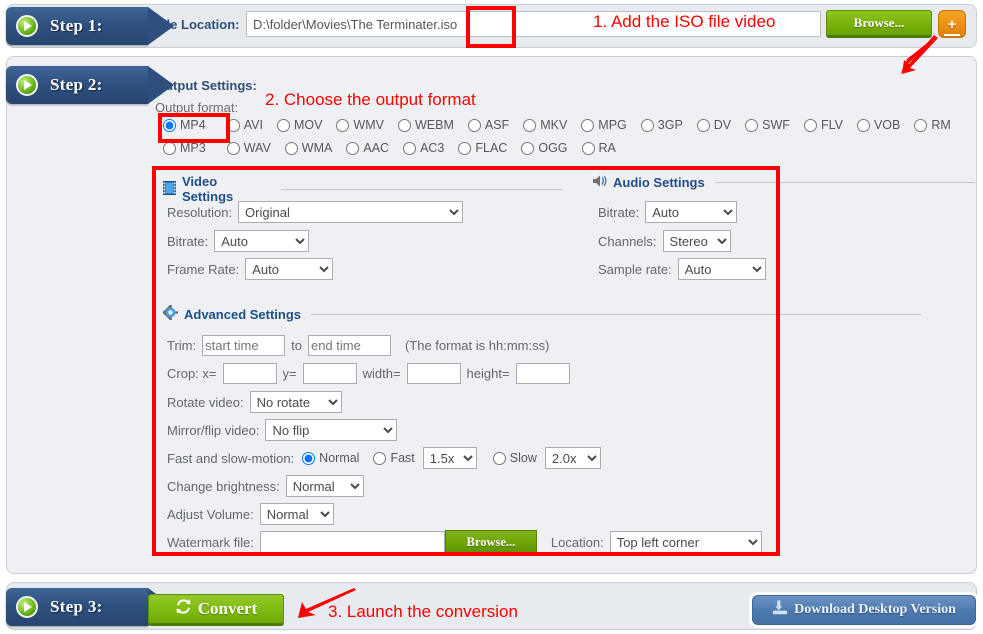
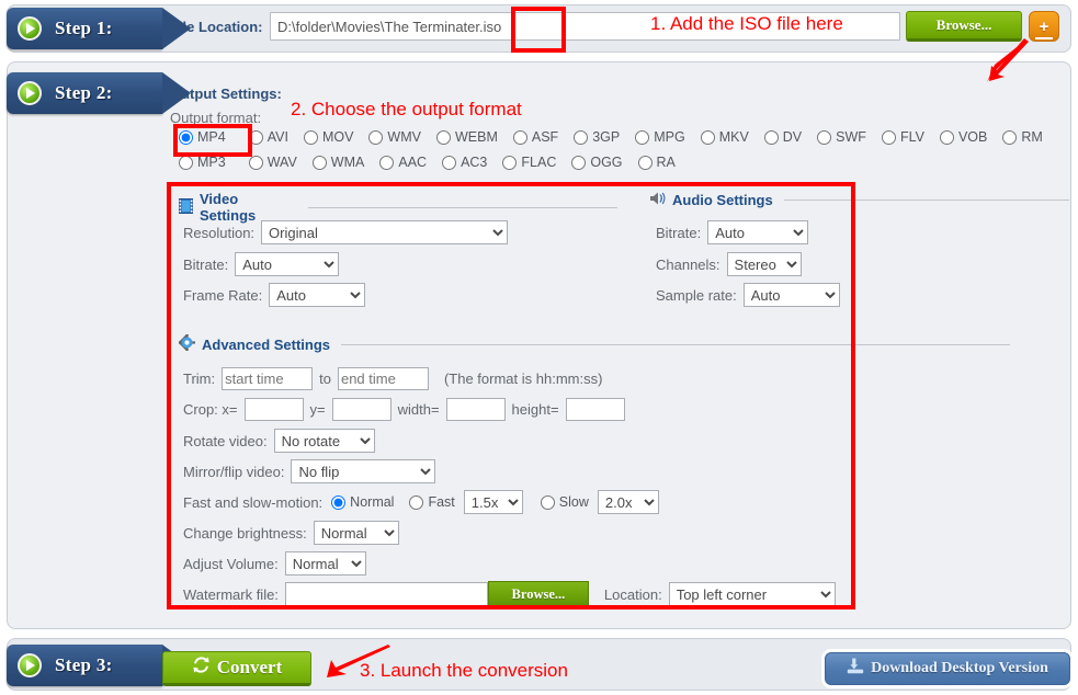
  Step 1:
  File Location:
  D:\folder\Movies\The Terminater.iso
  Browse...
  +
  Step 2:
  Output Settings:
  Output format:
  MP4
  AVI
  MOV
  WMV
  WEBM
  ASF
- MKV
+ 3GP
  MPG
- 3GP
+ MKV
  DV
  SWF
  FLV
  VOB
  RM
  MP3
  WAV
  WMA
  AAC
  AC3
  FLAC
  OGG
  RA
  Video Settings
  Resolution:
  Original
  Bitrate:
  Auto
  Frame Rate:
  Auto
  Audio Settings
  Bitrate:
  Auto
  Channels:
  Stereo
  Sample rate:
  Auto
  Advanced Settings
  Trim:
  start time
  to
  end time
  (The format is hh:mm:ss)
  Crop: x=
  y=
  width=
  height=
  Rotate video:
  No rotate
  Mirror/flip video:
  No flip
  Fast and slow-motion:
  Normal
  Fast
  1.5x
  Slow
  2.0x
  Change brightness:
  Normal
  Adjust Volume:
  Normal
  Watermark file:
  Browse...
  Location:
  Top left corner
  Step 3:
  Convert
  Download Desktop Version
- 1. Add the ISO file video
+ 1. Add the ISO file here
  2. Choose the output format
  3. Launch the conversion
